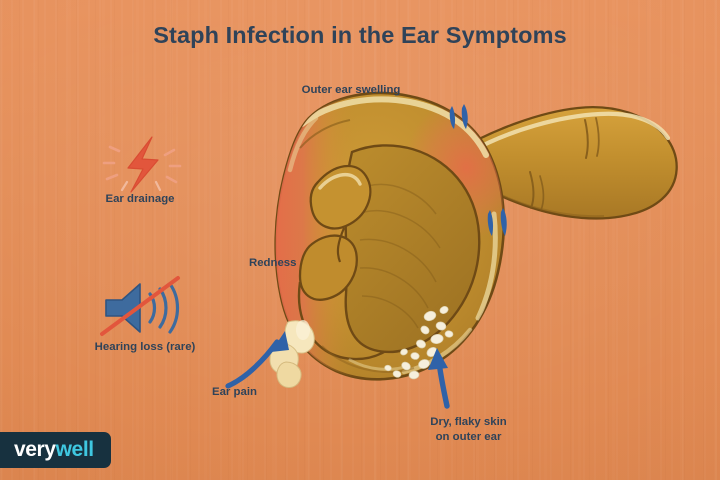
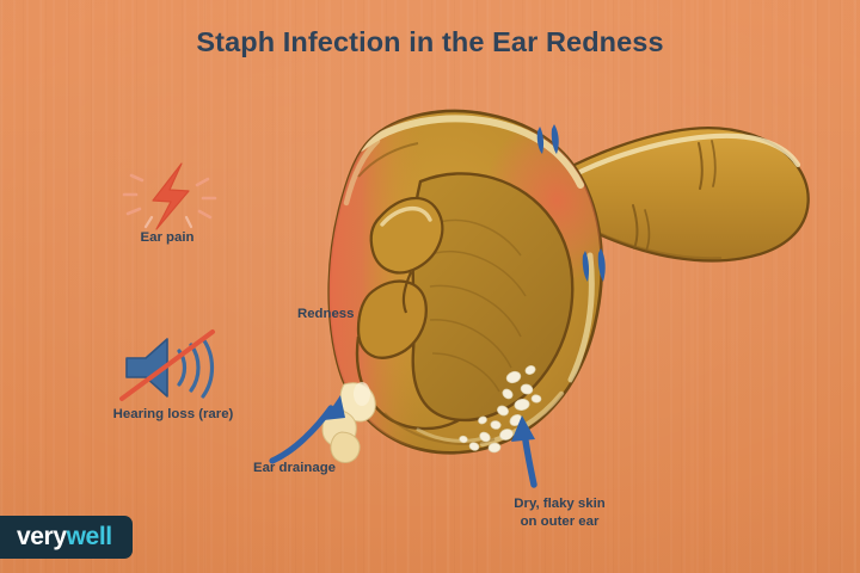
- Staph Infection in the Ear Symptoms
+ Staph Infection in the Ear Redness
- Ear drainage
+ Ear pain
  Hearing loss (rare)
- Outer ear swelling
  Redness
- Ear pain
+ Ear drainage
  Dry, flaky skin
  on outer ear
  very
  well
